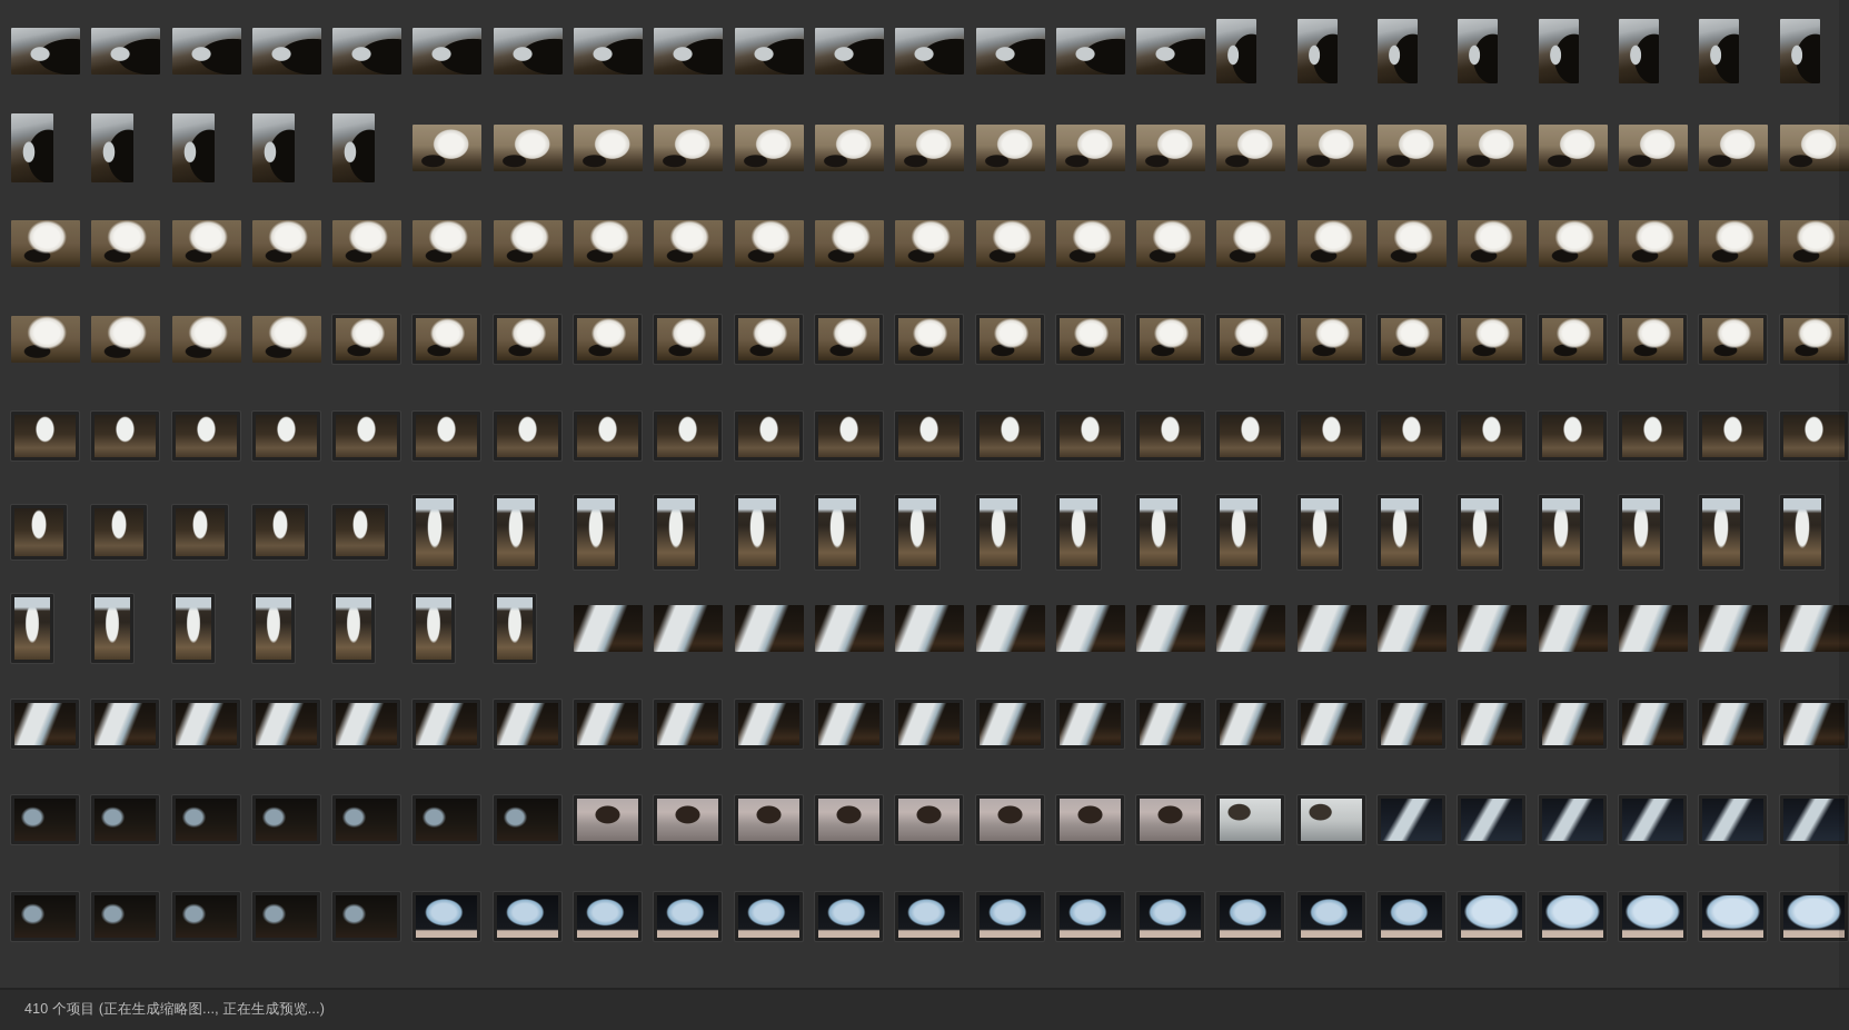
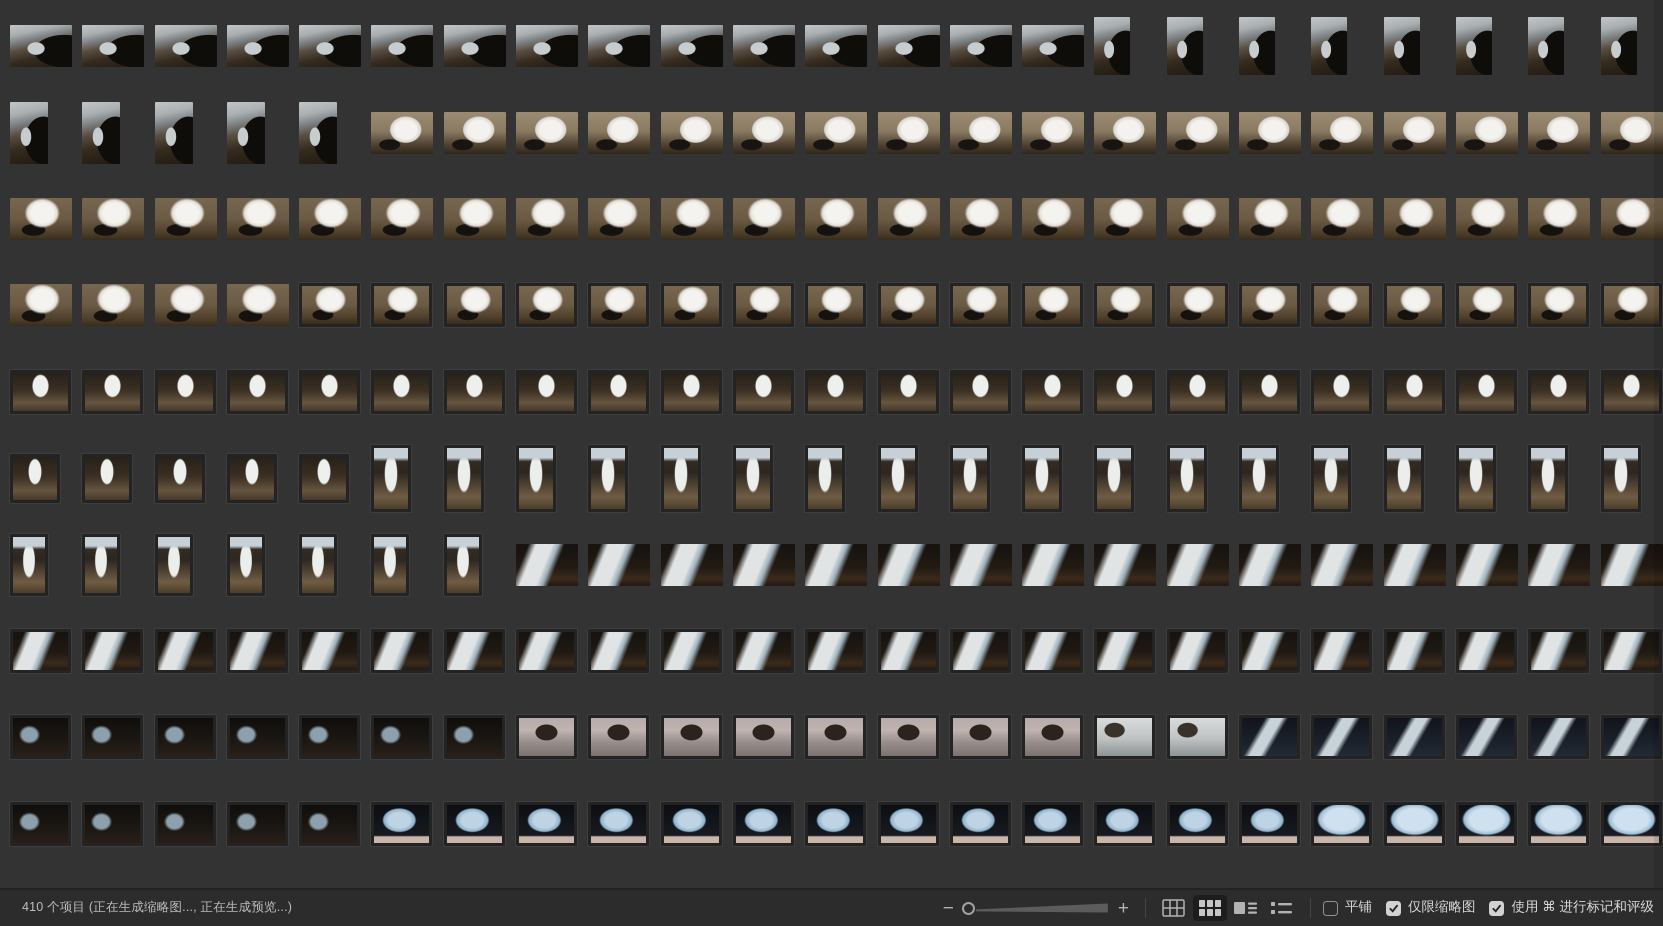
  410 个项目 (正在生成缩略图..., 正在生成预览...)
+ −
+ +
+ 平铺
+ 仅限缩略图
+ 使用 ⌘ 进行标记和评级
